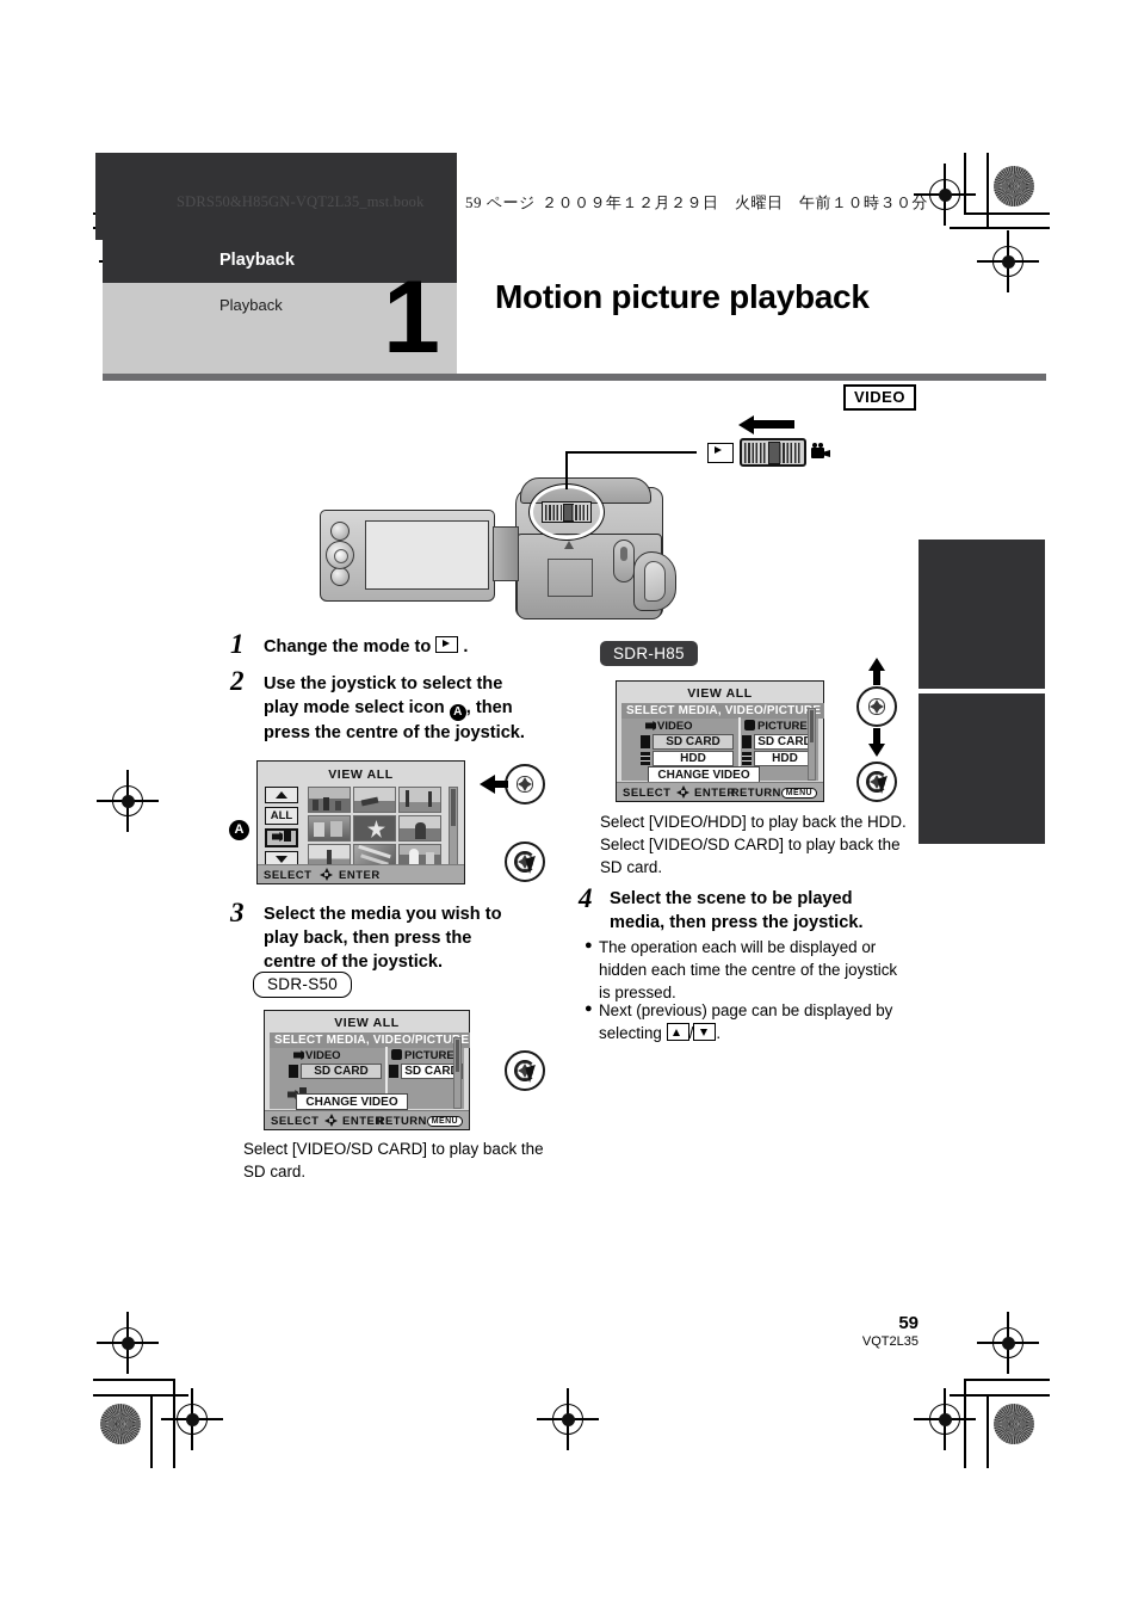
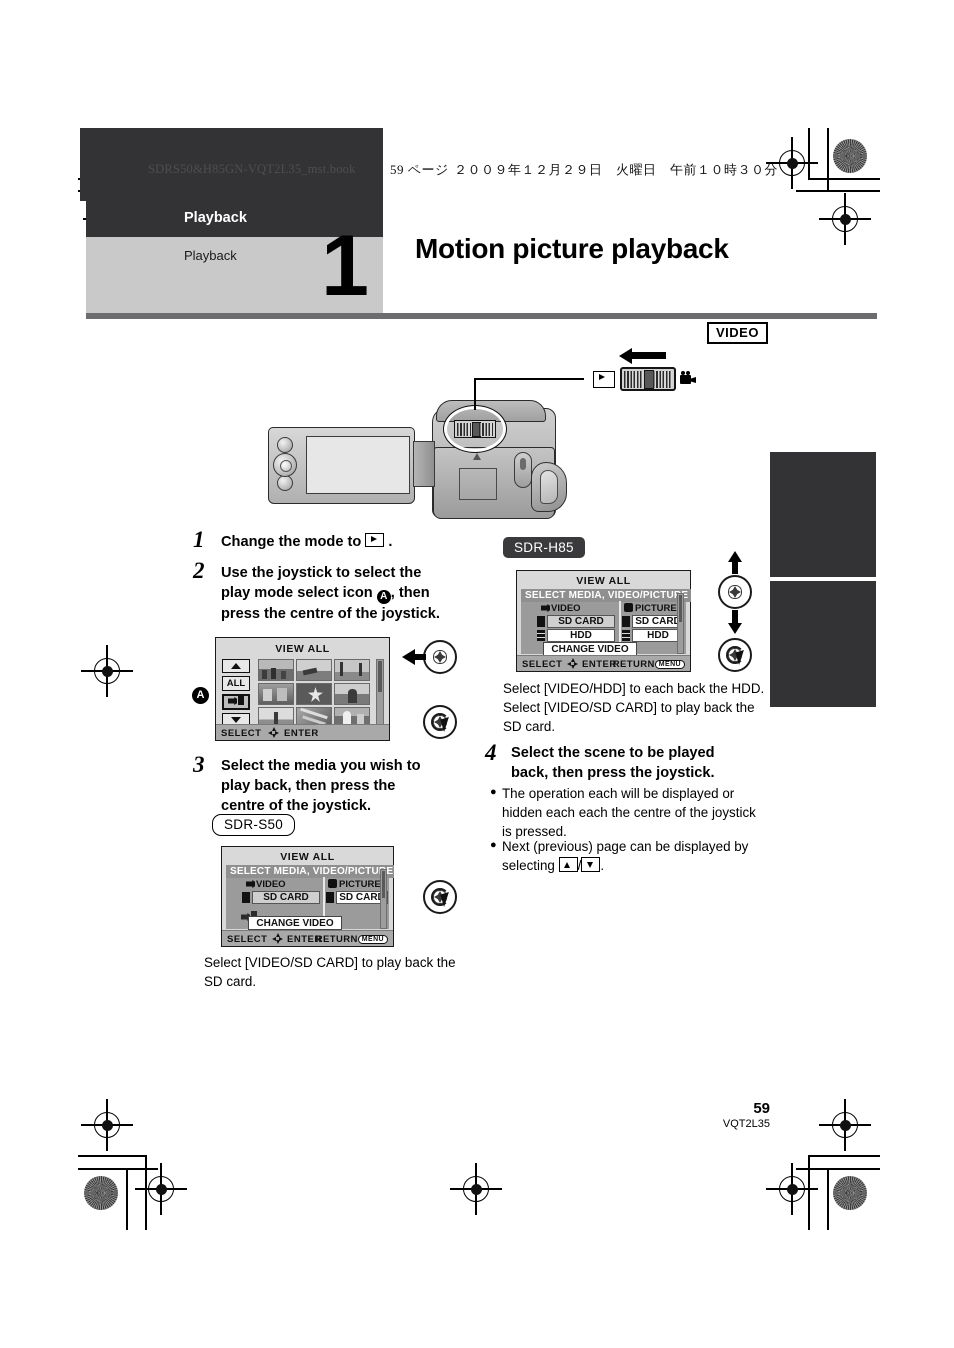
  SDRS50&H85GN-VQT2L35_mst.book
  59 ページ
  ２００９年１２月２９日 火曜日 午前１０時３０分
  Playback
  Playback
  1
  Motion picture playback
  VIDEO
  1
  Change the mode to .
  2
  Use the joystick to select the
  play mode select icon A , then
  press the centre of the joystick.
  A
  VIEW ALL
  ALL
  SELECT
  ENTER
  3
  Select the media you wish to
  play back, then press the
  centre of the joystick.
  SDR-S50
  VIEW ALL
  SELECT MEDIA, VIDEO/PICTUE
  VIDEO
  PICTURE
  SD CARD
  SD CAR
  CHANGE VIDEO
  SELECT
  ENTER
  Select [VIDEO/SD CARD] to play back the
  SD card.
  SDR-H85
  VIEW ALL
  SELECT MEDIA, VIDEO/PICTUE
  VIDEO
  PICTURE
  SD CARD
  SD CAR
  HDD
  HDD
  CHANGE VIDEO
  SELECT
  ENTER
- Select [VIDEO/HDD] to play back the HDD.
+ Select [VIDEO/HDD] to each back the HDD.
  Select [VIDEO/SD CARD] to play back the
  SD card.
  4
  Select the scene to be played
- media, then press the joystick.
+ back, then press the joystick.
  ●
  The operation each will be displayed or
- hidden each time the centre of the joystick
+ hidden each each the centre of the joystick
  is pressed.
  ●
  Next (previous) page can be displayed by
  selecting / .
  59
  VQT2L35
